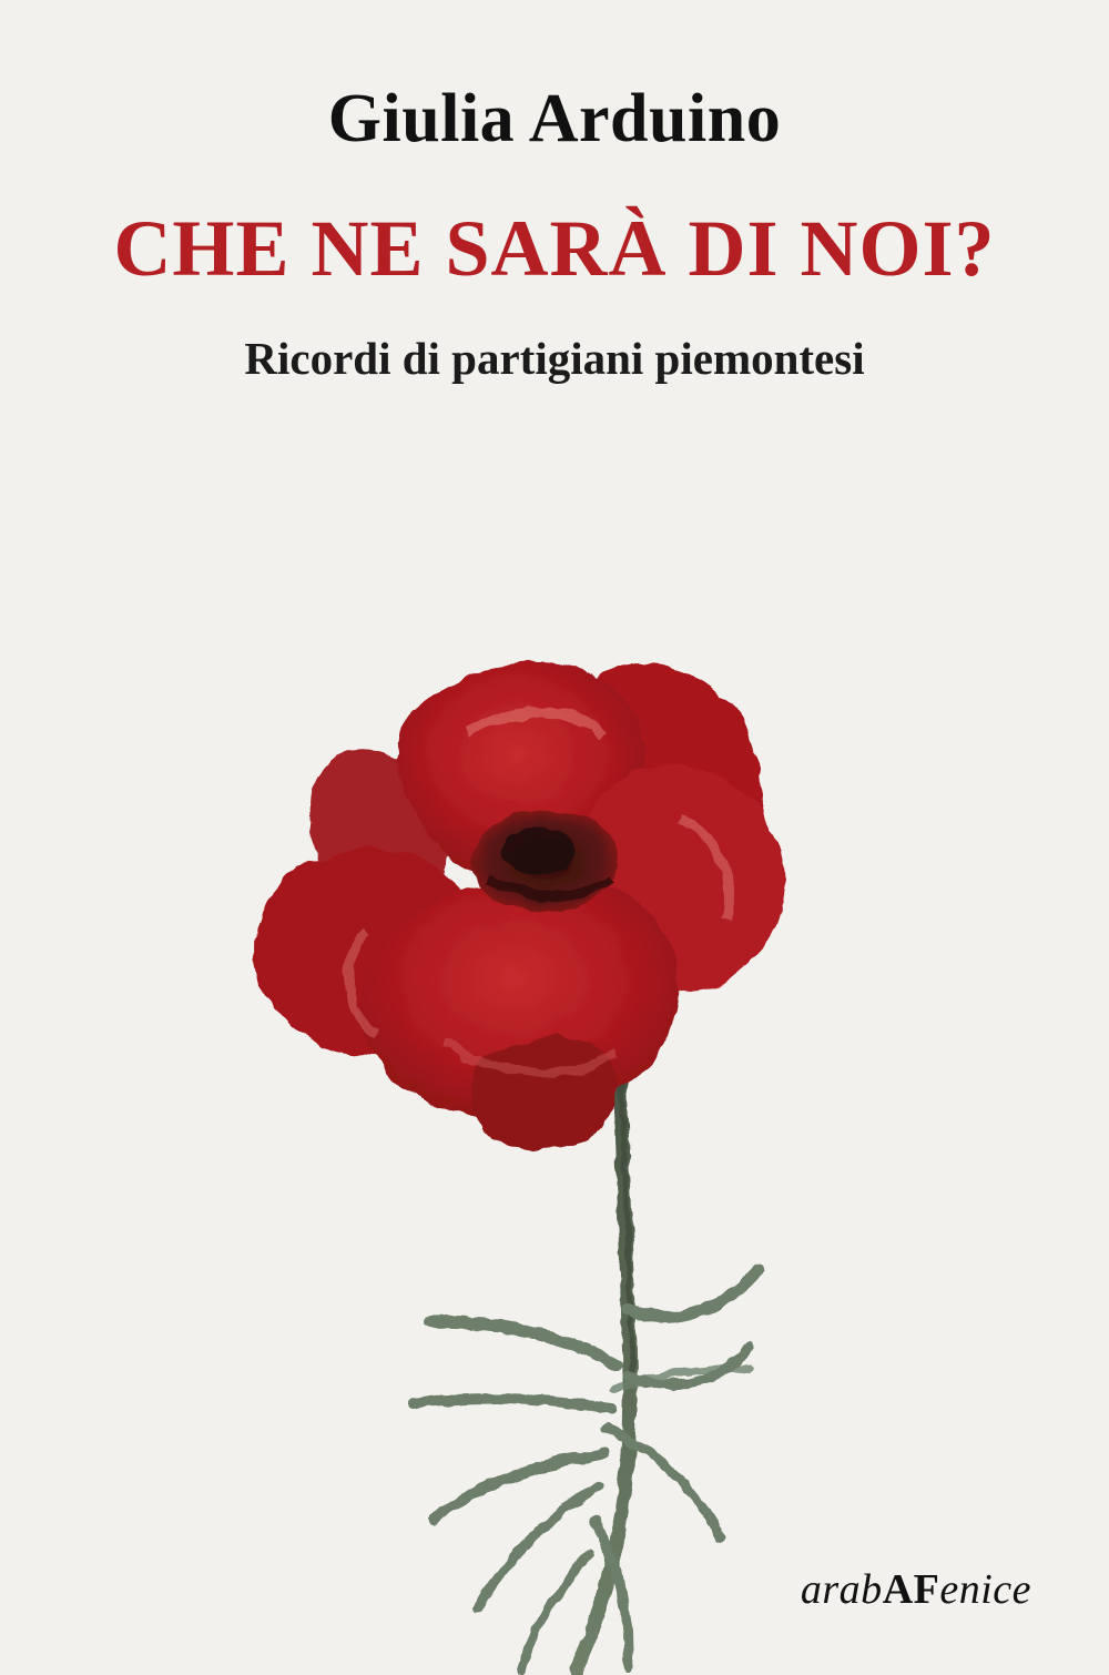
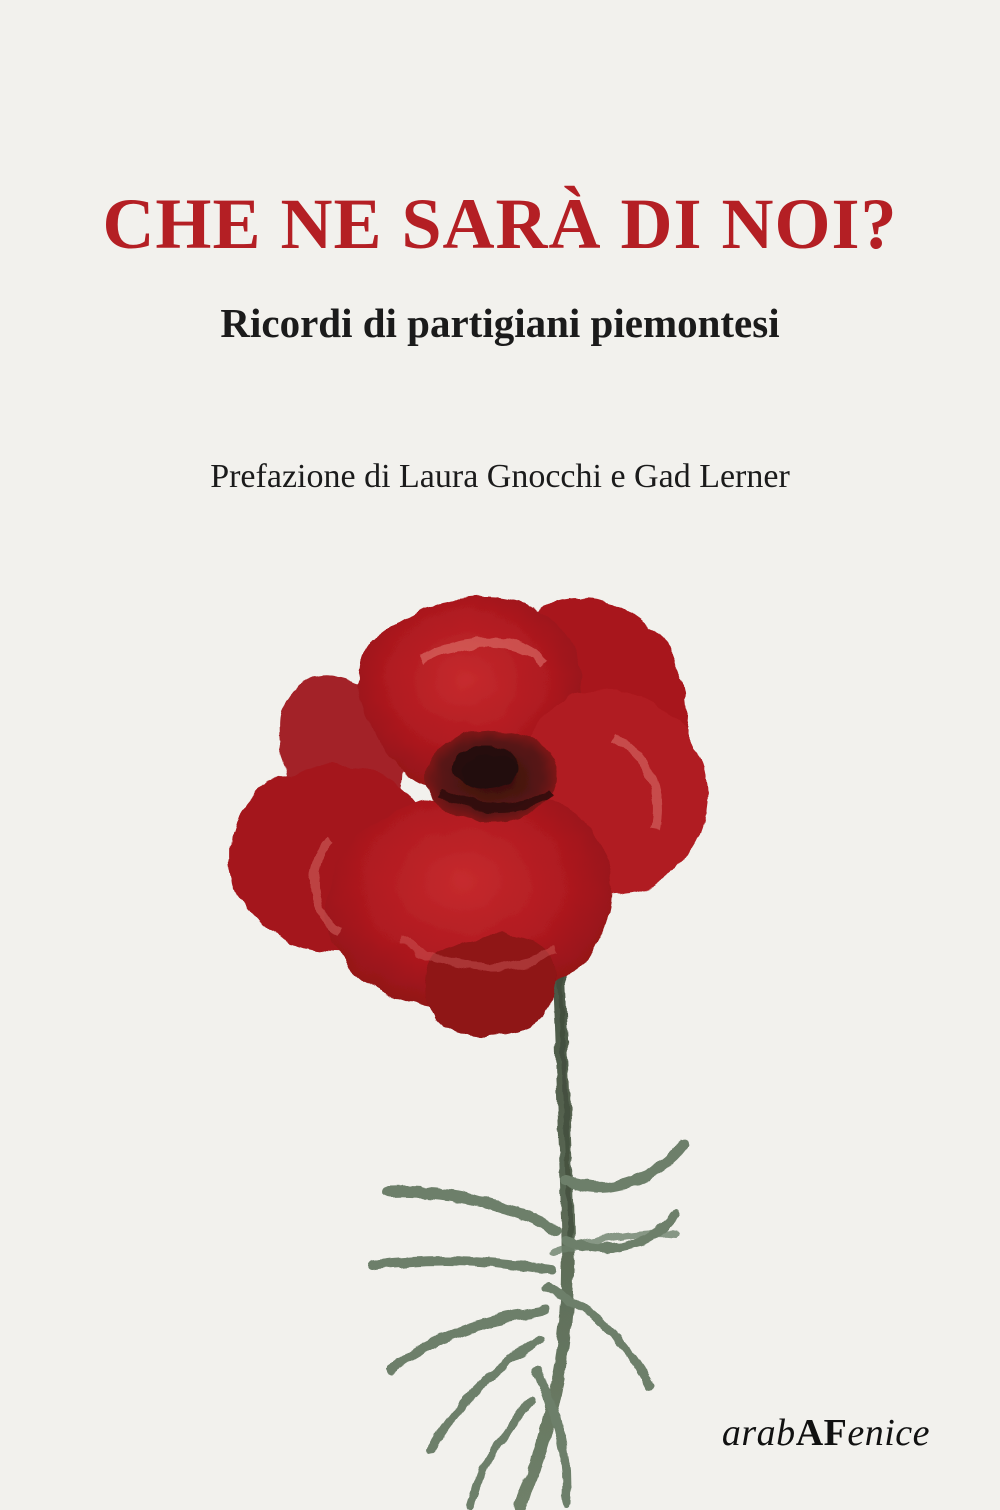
- Giulia Arduino
  CHE NE SARÀ DI NOI?
  Ricordi di partigiani piemontesi
+ Prefazione di Laura Gnocchi e Gad Lerner
  arabAFenice
